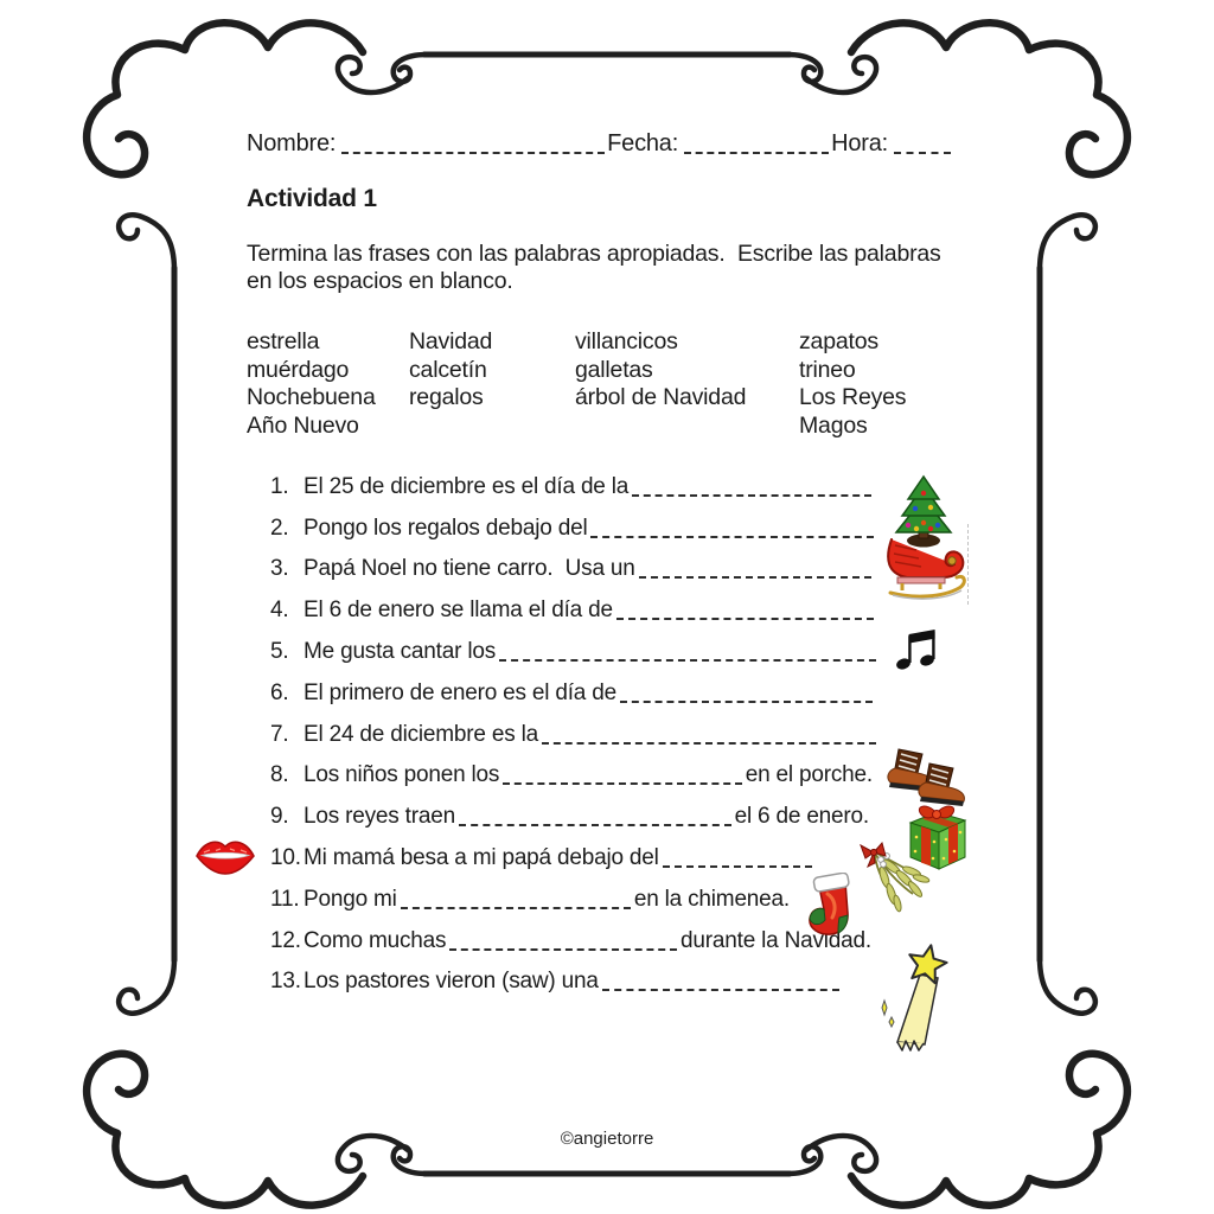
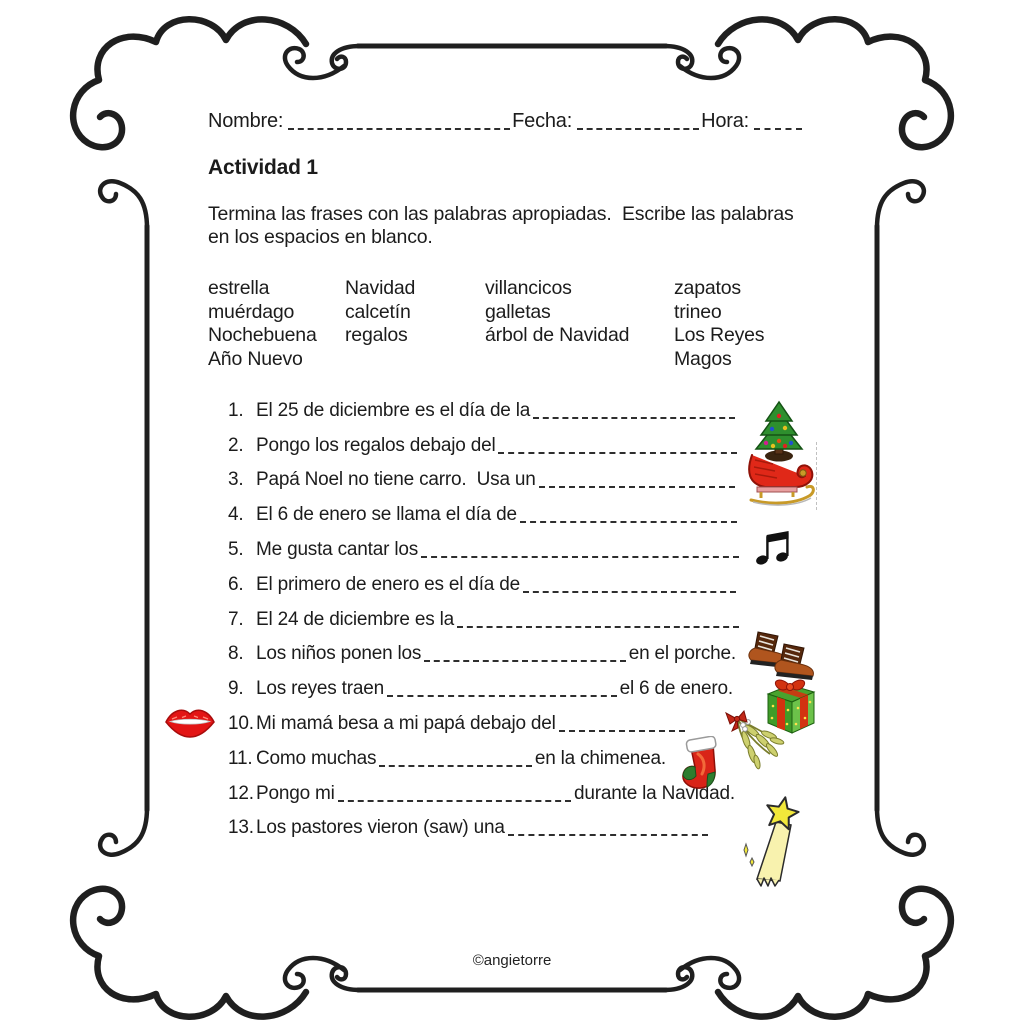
  Nombre:
  Fecha:
  Hora:
  Actividad 1
  Termina las frases con las palabras apropiadas. Escribe las palabras en los espacios en blanco.
  estrella
  muérdago
  Nochebuena
  Año Nuevo
  Navidad
  calcetín
  regalos
  villancicos
  galletas
  árbol de Navidad
  zapatos
  trineo
  Los Reyes Magos
  1.
  El 25 de diciembre es el día de la
  2.
  Pongo los regalos debajo del
  3.
  Papá Noel no tiene carro. Usa un
  4.
  El 6 de enero se llama el día de
  5.
  Me gusta cantar los
  6.
  El primero de enero es el día de
  7.
  El 24 de diciembre es la
  8.
  Los niños ponen los
  en el porche.
  9.
  Los reyes traen
  el 6 de enero.
  10.
  Mi mamá besa a mi papá debajo del
  11.
- Pongo mi
+ Como muchas
  en la chimenea.
  12.
- Como muchas
+ Pongo mi
  durante la Navidad.
  13.
  Los pastores vieron (saw) una
  ©angietorre
